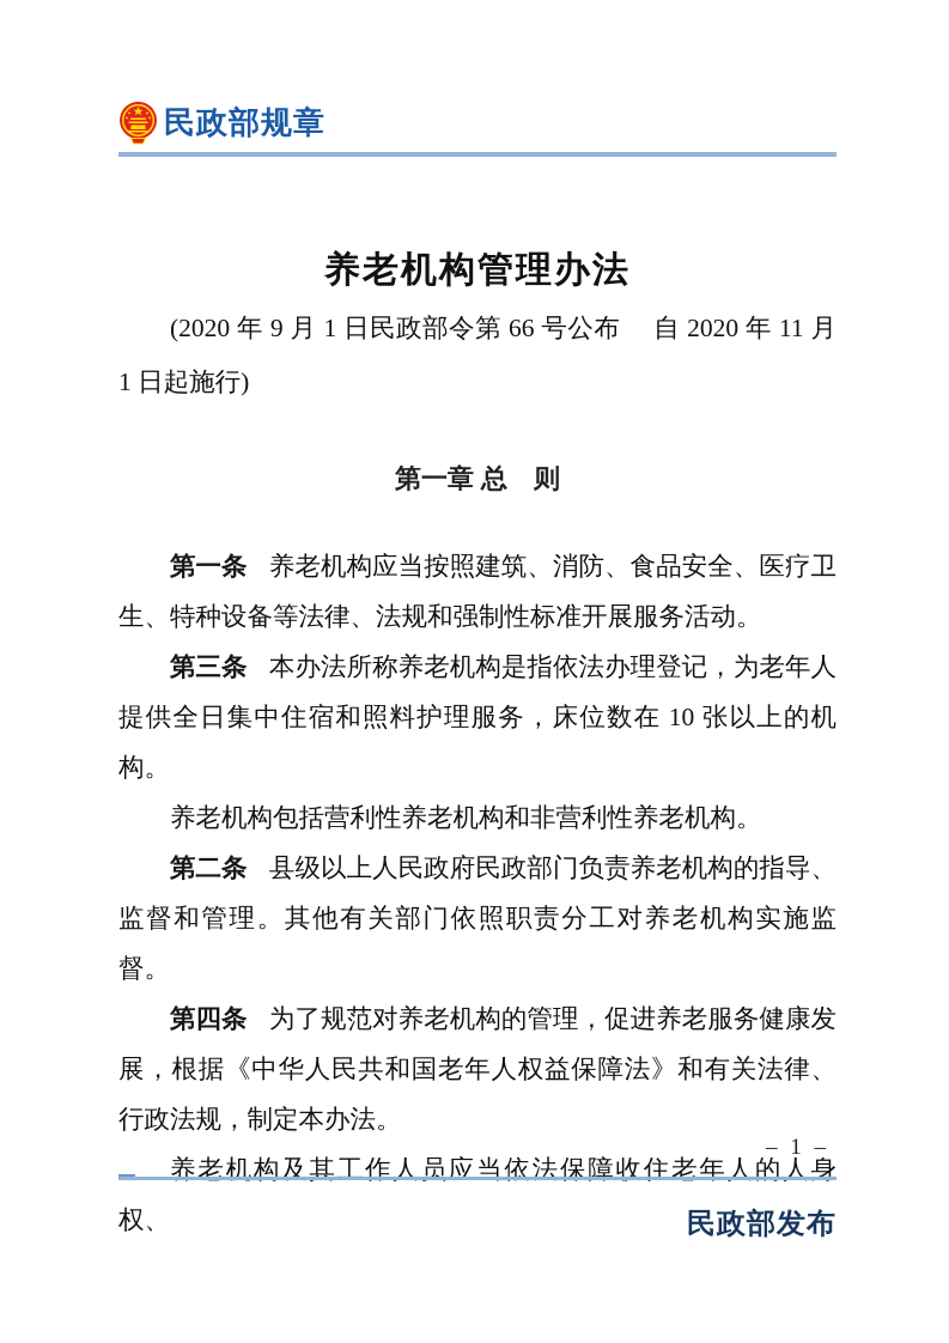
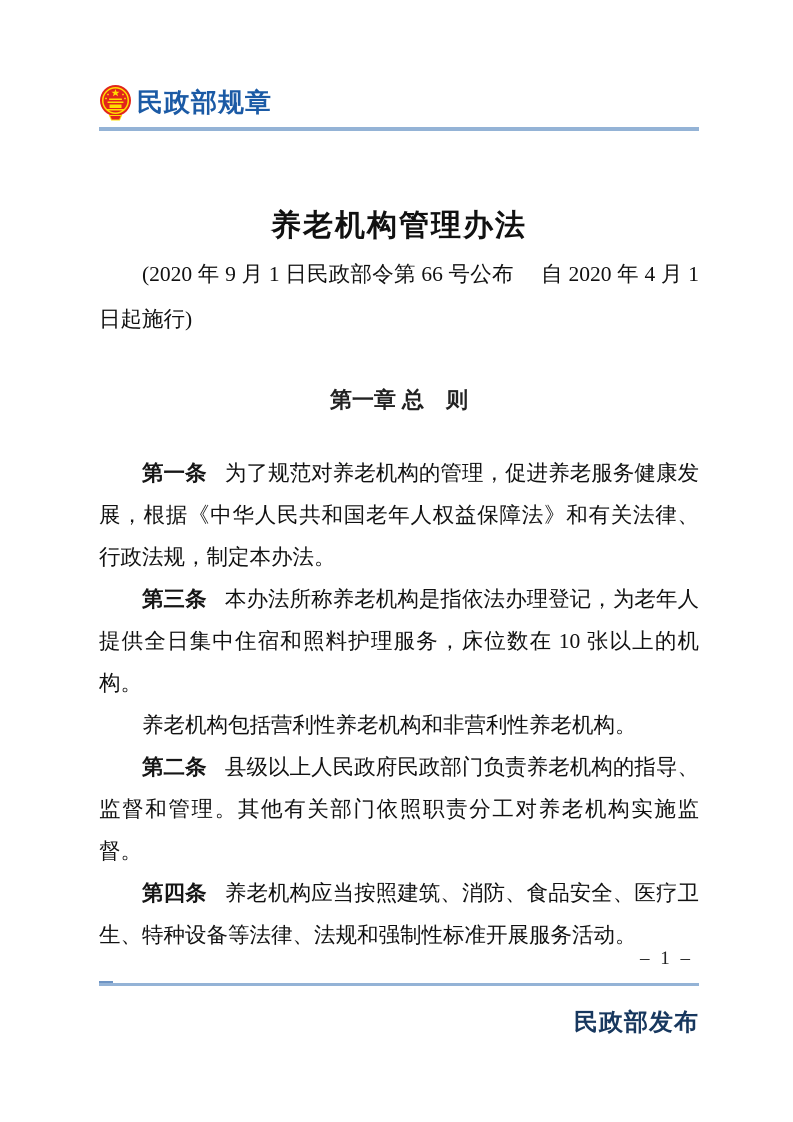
  民政部规章
  养老机构管理办法
- (2020 年 9 月 1 日民政部令第 66 号公布 自 2020 年 11 月 1 日起施行)
+ (2020 年 9 月 1 日民政部令第 66 号公布 自 2020 年 4 月 1 日起施行)
  第一章 总 则
- 第一条 养老机构应当按照建筑、消防、食品安全、医疗卫生、特种设备等法律、法规和强制性标准开展服务活动。
+ 第一条 为了规范对养老机构的管理，促进养老服务健康发展，根据《中华人民共和国老年人权益保障法》和有关法律、行政法规，制定本办法。
  第三条 本办法所称养老机构是指依法办理登记，为老年人提供全日集中住宿和照料护理服务，床位数在 10 张以上的机构。
  养老机构包括营利性养老机构和非营利性养老机构。
  第二条 县级以上人民政府民政部门负责养老机构的指导、监督和管理。其他有关部门依照职责分工对养老机构实施监督。
- 第四条 为了规范对养老机构的管理，促进养老服务健康发展，根据《中华人民共和国老年人权益保障法》和有关法律、行政法规，制定本办法。
+ 第四条 养老机构应当按照建筑、消防、食品安全、医疗卫生、特种设备等法律、法规和强制性标准开展服务活动。
- 养老机构及其工作人员应当依法保障收住老年人的人身权、
  – 1 –
  民政部发布
